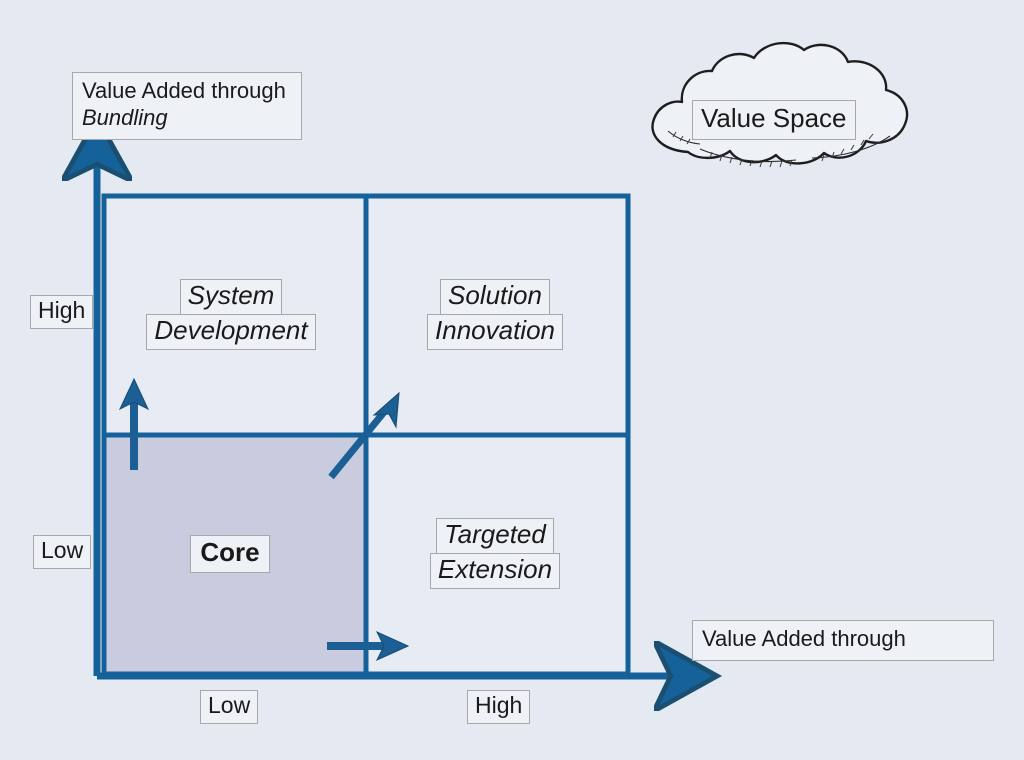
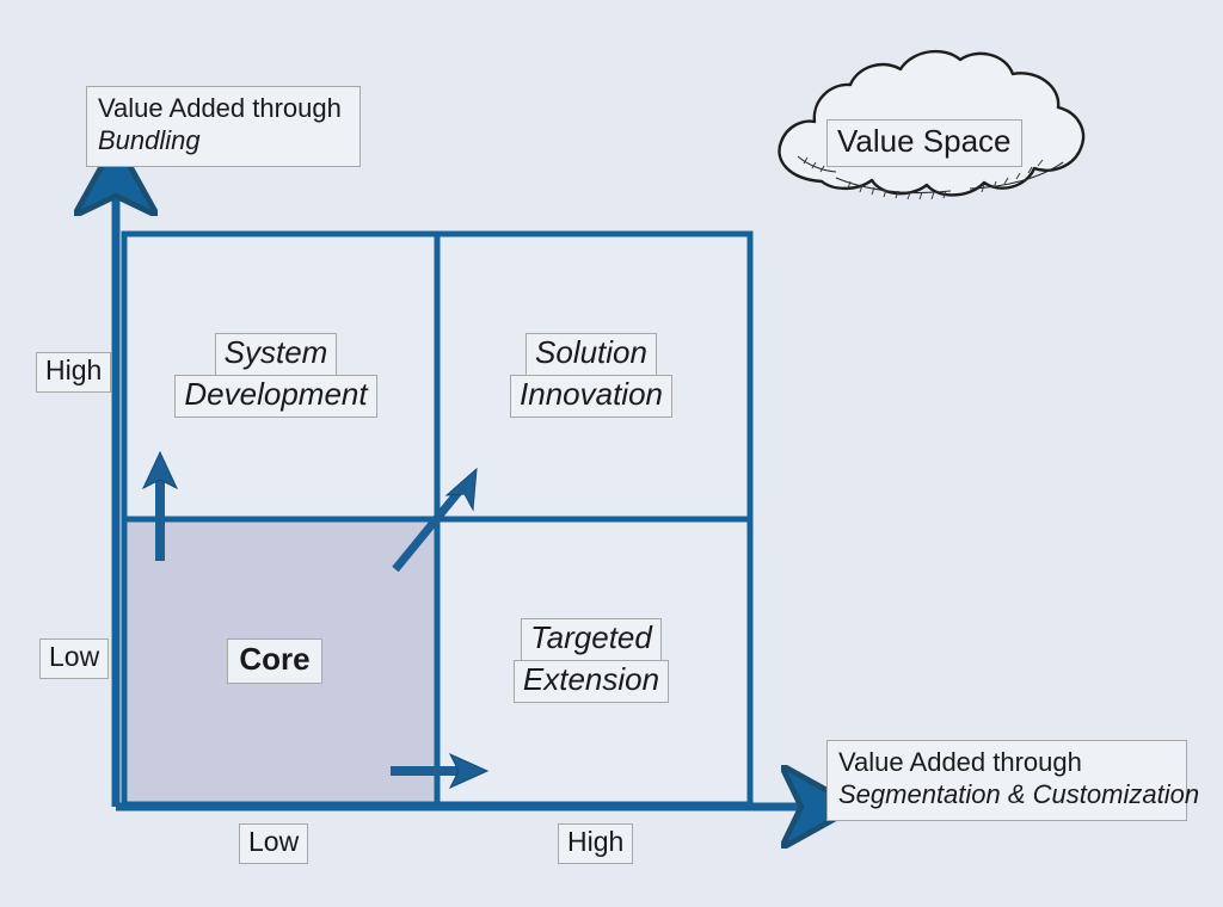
  Value Added through
  Bundling
  Value Added through
+ Segmentation & Customization
  High
  Low
  Low
  High
  System
  Development
  Solution
  Innovation
  Core
  Targeted
  Extension
  Value Space
